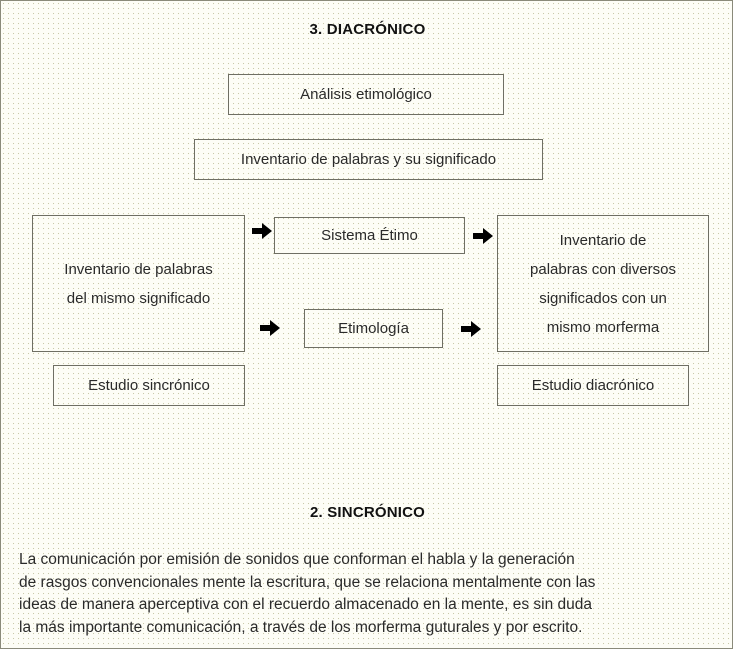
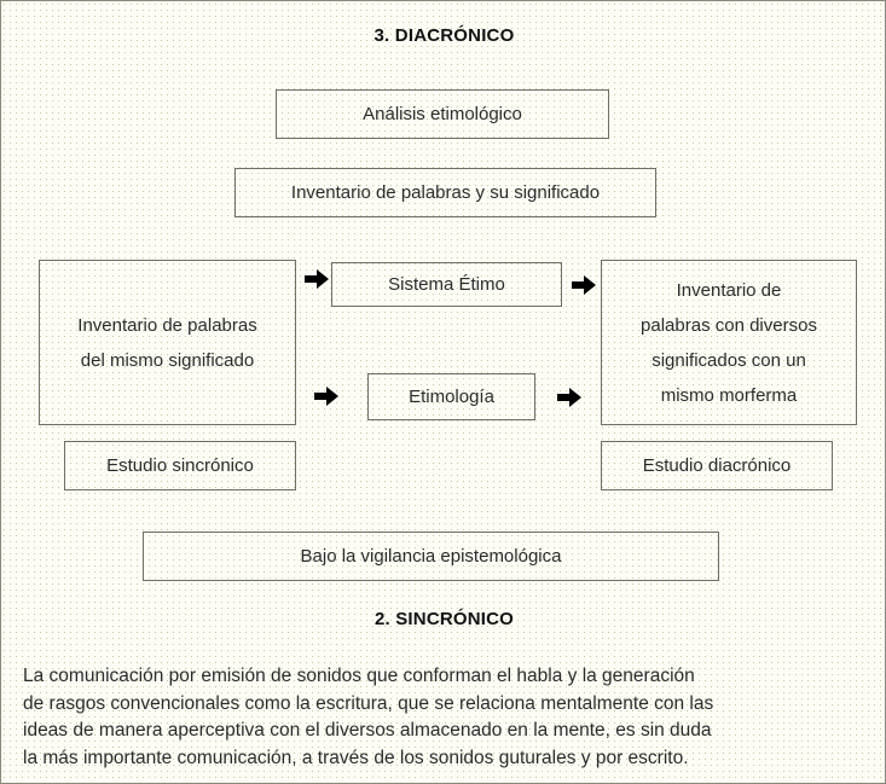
  3. DIACRÓNICO
  Análisis etimológico
  Inventario de palabras y su significado
  Inventario de palabras
  del mismo significado
  Sistema Étimo
  Etimología
  Inventario de
  palabras con diversos
  significados con un
  mismo morferma
  Estudio sincrónico
  Estudio diacrónico
+ Bajo la vigilancia epistemológica
  2. SINCRÓNICO
  La comunicación por emisión de sonidos que conforman el habla y la generación
- de rasgos convencionales mente la escritura, que se relaciona mentalmente con las
+ de rasgos convencionales como la escritura, que se relaciona mentalmente con las
- ideas de manera aperceptiva con el recuerdo almacenado en la mente, es sin duda
+ ideas de manera aperceptiva con el diversos almacenado en la mente, es sin duda
- la más importante comunicación, a través de los morferma guturales y por escrito.
+ la más importante comunicación, a través de los sonidos guturales y por escrito.
